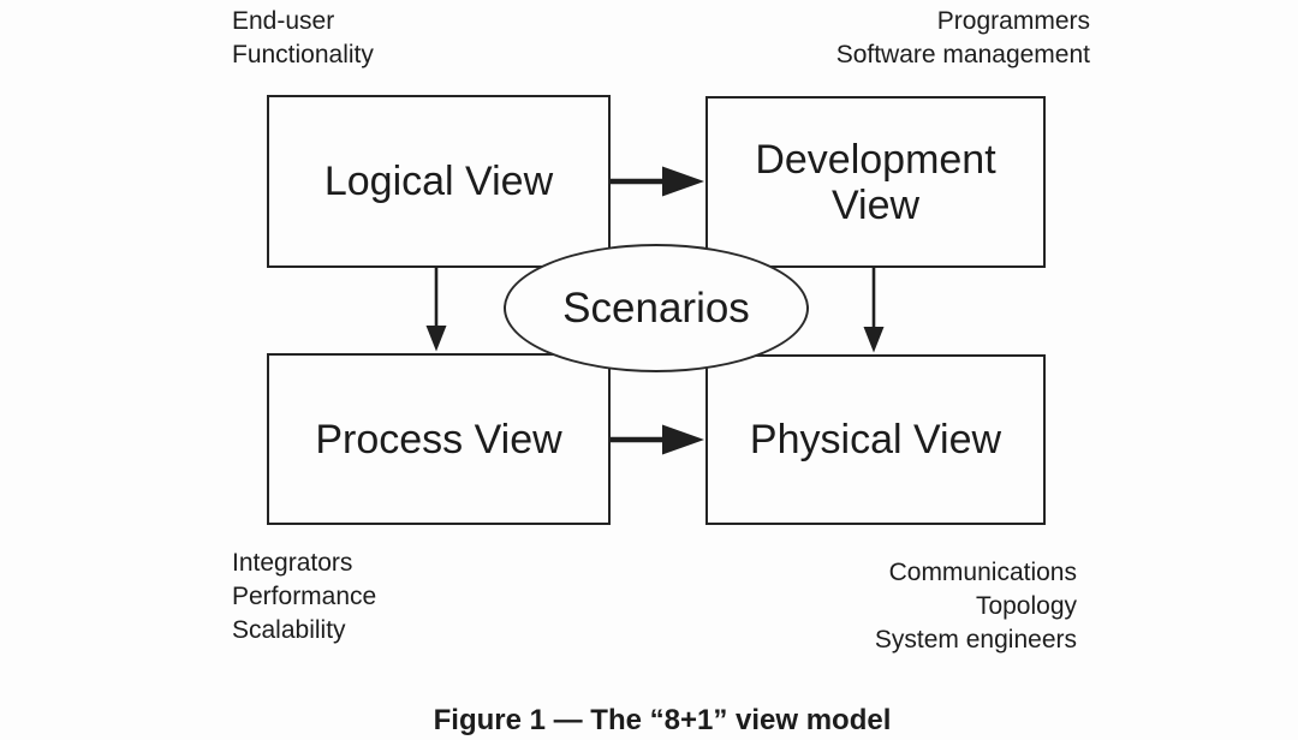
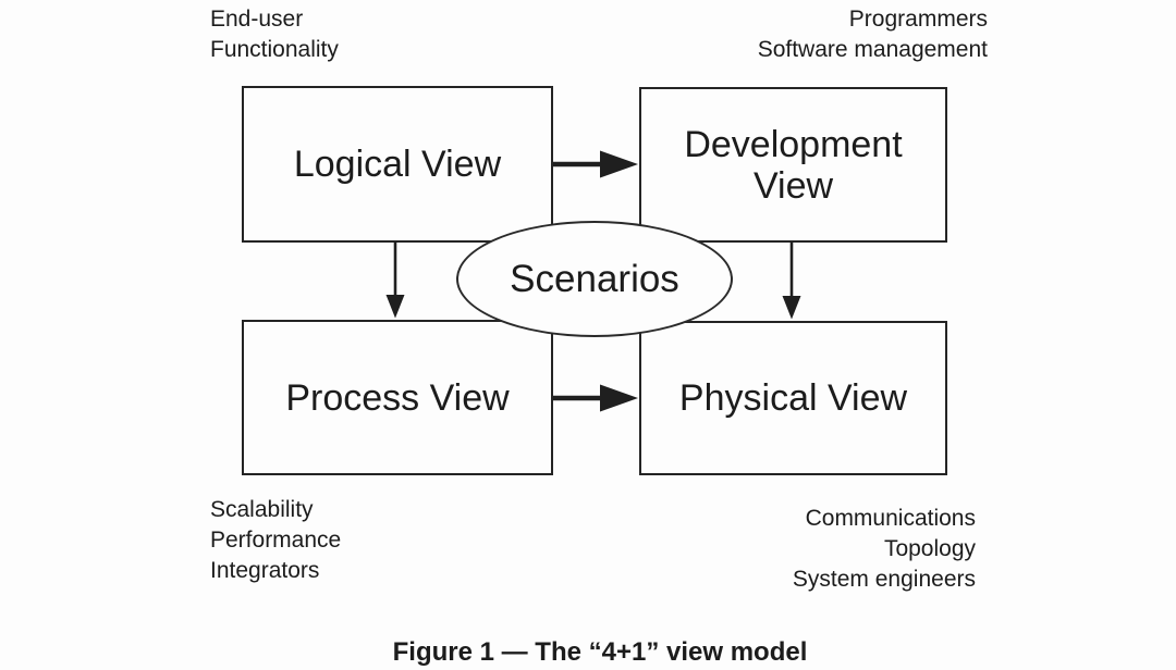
  End-user
  Functionality
  Programmers
  Software management
- Integrators
+ Scalability
  Performance
- Scalability
+ Integrators
  Communications
  Topology
  System engineers
  Logical View
  Development
  View
  Process View
  Physical View
  Scenarios
- Figure 1 — The “8+1” view model
+ Figure 1 — The “4+1” view model
